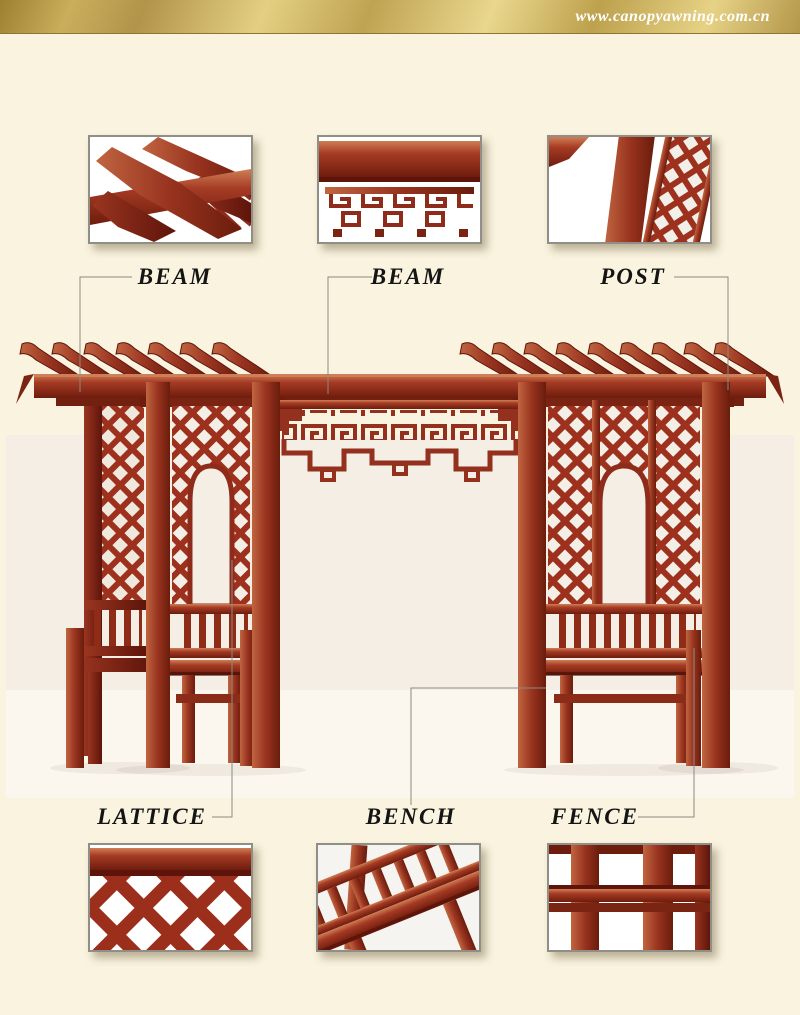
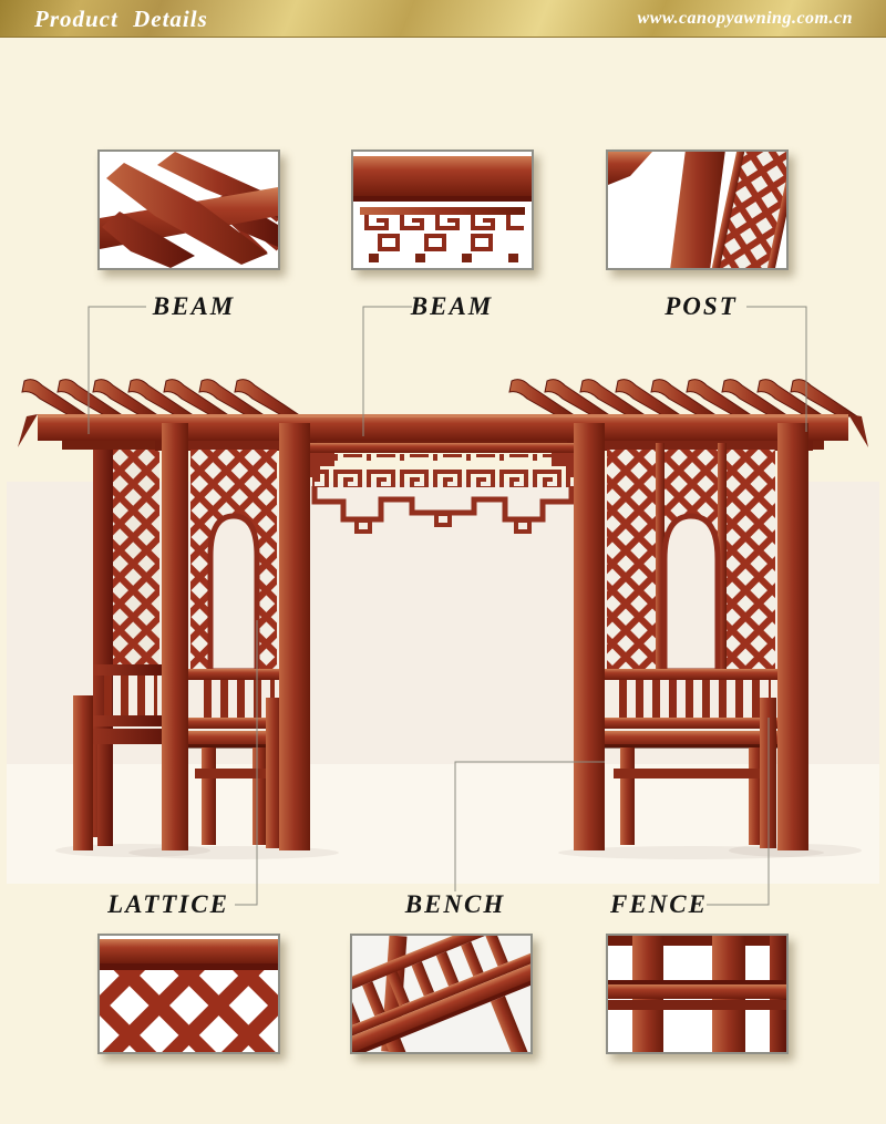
+ Product Details
  www.canopyawning.com.cn
  BEAM
  BEAM
  POST
  LATTICE
  BENCH
  FENCE
